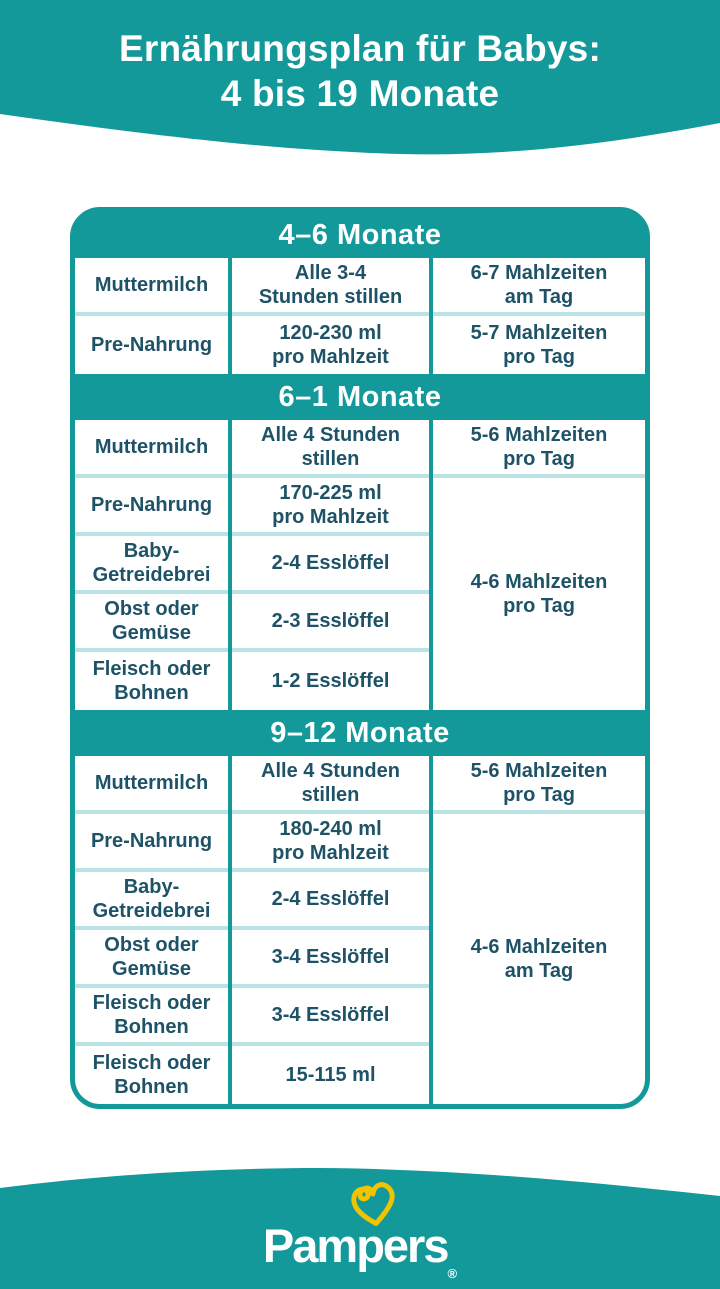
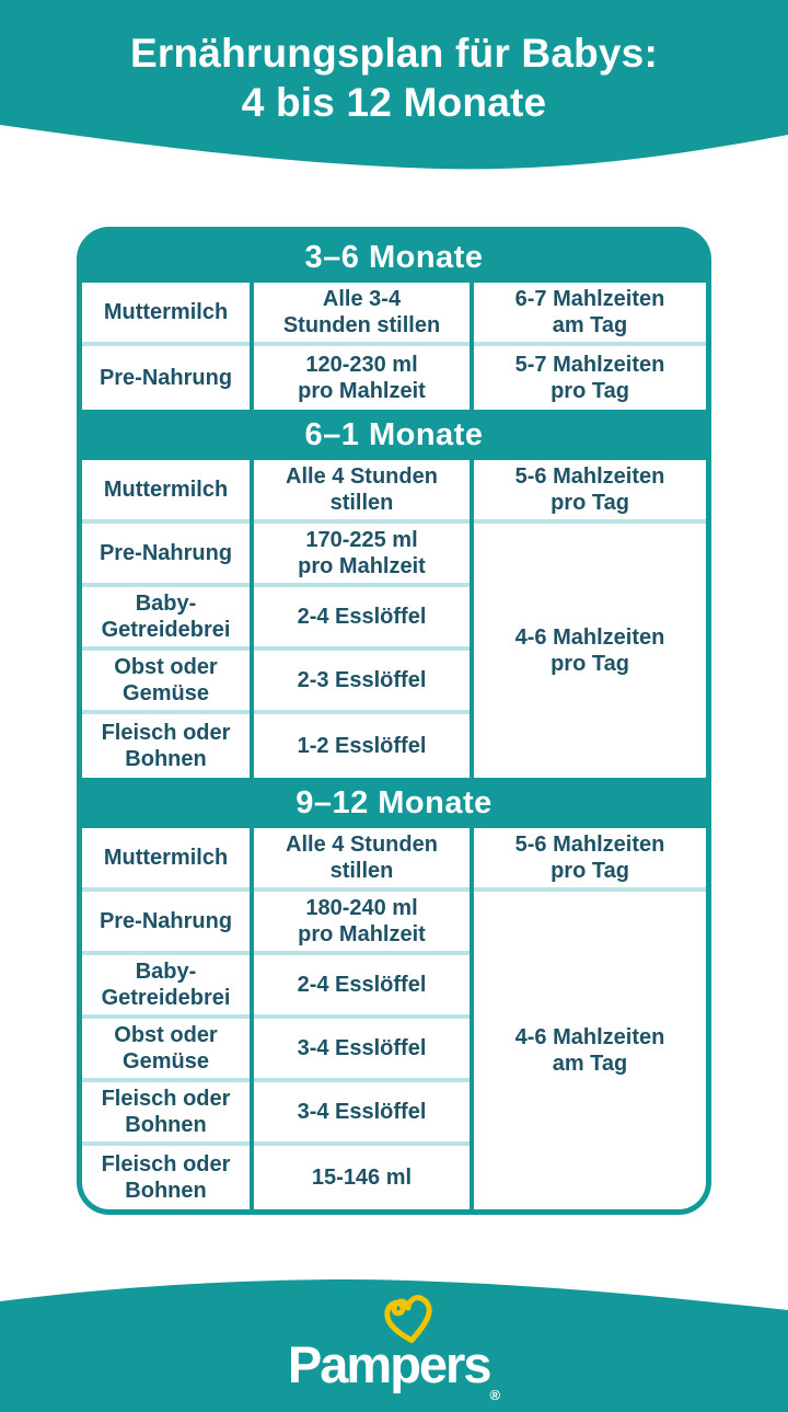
  Ernährungsplan für Babys:
- 4 bis 19 Monate
+ 4 bis 12 Monate
- 4–6 Monate
+ 3–6 Monate
  Muttermilch
  Alle 3-4
  Stunden stillen
  6-7 Mahlzeiten
  am Tag
  Pre-Nahrung
  120-230 ml
  pro Mahlzeit
  5-7 Mahlzeiten
  pro Tag
  6–1 Monate
  Muttermilch
  Alle 4 Stunden
  stillen
  5-6 Mahlzeiten
  pro Tag
  Pre-Nahrung
  170-225 ml
  pro Mahlzeit
  4-6 Mahlzeiten
  pro Tag
  Baby-
  Getreidebrei
  2-4 Esslöffel
  Obst oder
  Gemüse
  2-3 Esslöffel
  Fleisch oder
  Bohnen
  1-2 Esslöffel
  9–12 Monate
  Muttermilch
  Alle 4 Stunden
  stillen
  5-6 Mahlzeiten
  pro Tag
  Pre-Nahrung
  180-240 ml
  pro Mahlzeit
  4-6 Mahlzeiten
  am Tag
  Baby-
  Getreidebrei
  2-4 Esslöffel
  Obst oder
  Gemüse
  3-4 Esslöffel
  Fleisch oder
  Bohnen
  3-4 Esslöffel
  Fleisch oder
  Bohnen
- 15-115 ml
+ 15-146 ml
  Pampers®
